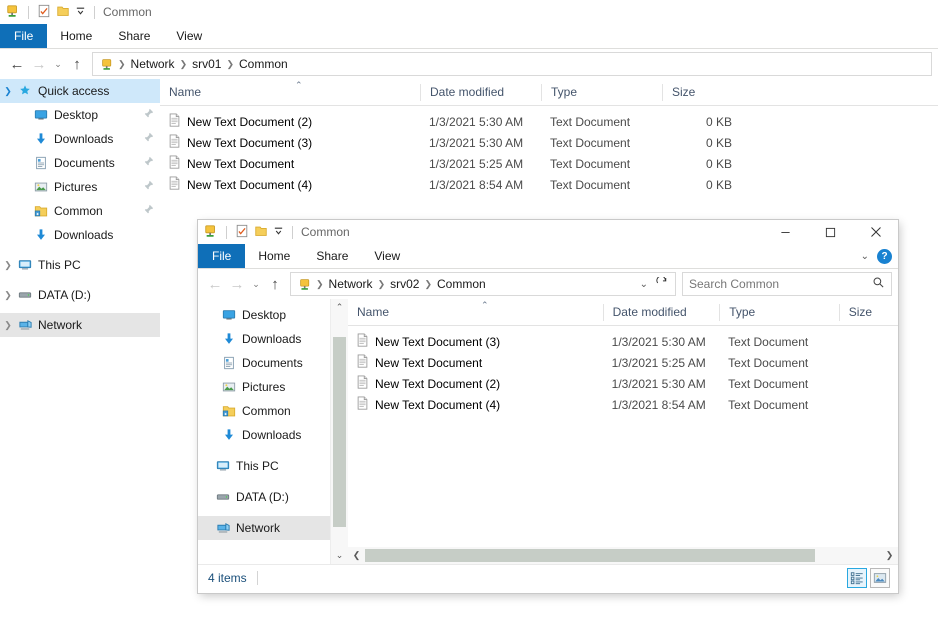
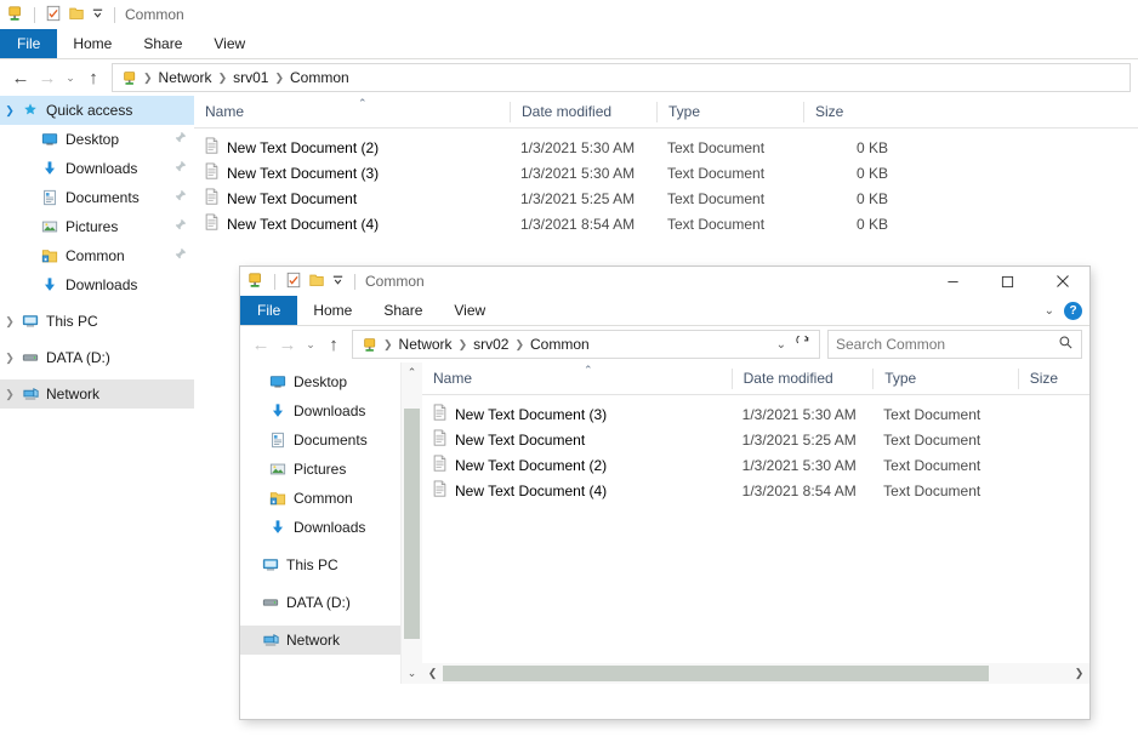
  Common
  File
  Home
  Share
  View
  ←
  →
  ⌄
  ↑
  ❯
  Network
  ❯
  srv01
  ❯
  Common
  ❯
  Quick access
  Desktop
  Downloads
  Documents
  Pictures
  Common
  Downloads
  ❯
  This PC
  ❯
  DATA (D:)
  ❯
  Network
  Name
  Date modified
  Type
  Size
  ⌃
  New Text Document (2)
  1/3/2021 5:30 AM
  Text Document
  0 KB
  New Text Document (3)
  1/3/2021 5:30 AM
  Text Document
  0 KB
  New Text Document
  1/3/2021 5:25 AM
  Text Document
  0 KB
  New Text Document (4)
  1/3/2021 8:54 AM
  Text Document
  0 KB
  Common
  File
  Home
  Share
  View
  ⌄
  ?
  ←
  →
  ⌄
  ↑
  ❯
  Network
  ❯
  srv02
  ❯
  Common
  ⌄
  Search Common
  Desktop
  Downloads
  Documents
  Pictures
  Common
  Downloads
  This PC
  DATA (D:)
  Network
  ⌃
  ⌄
  Name
  Date modified
  Type
  Size
  ⌃
  New Text Document (3)
  1/3/2021 5:30 AM
  Text Document
  New Text Document
  1/3/2021 5:25 AM
  Text Document
  New Text Document (2)
  1/3/2021 5:30 AM
  Text Document
  New Text Document (4)
  1/3/2021 8:54 AM
  Text Document
  ❮
  ❯
- 4 items
